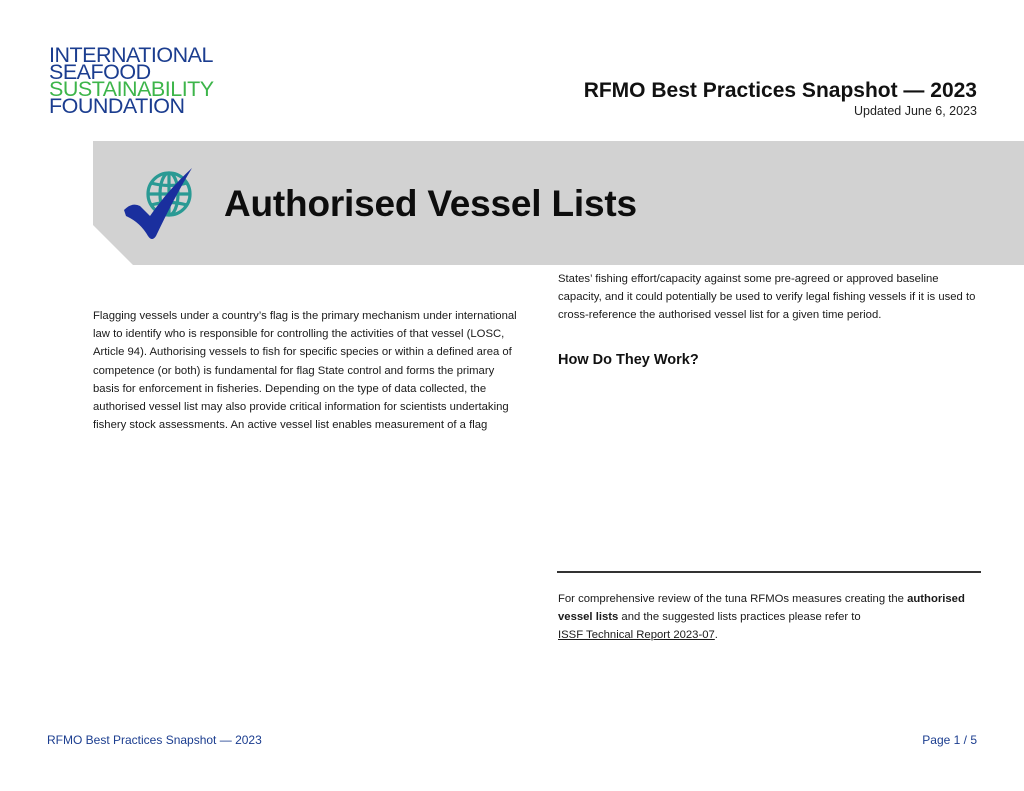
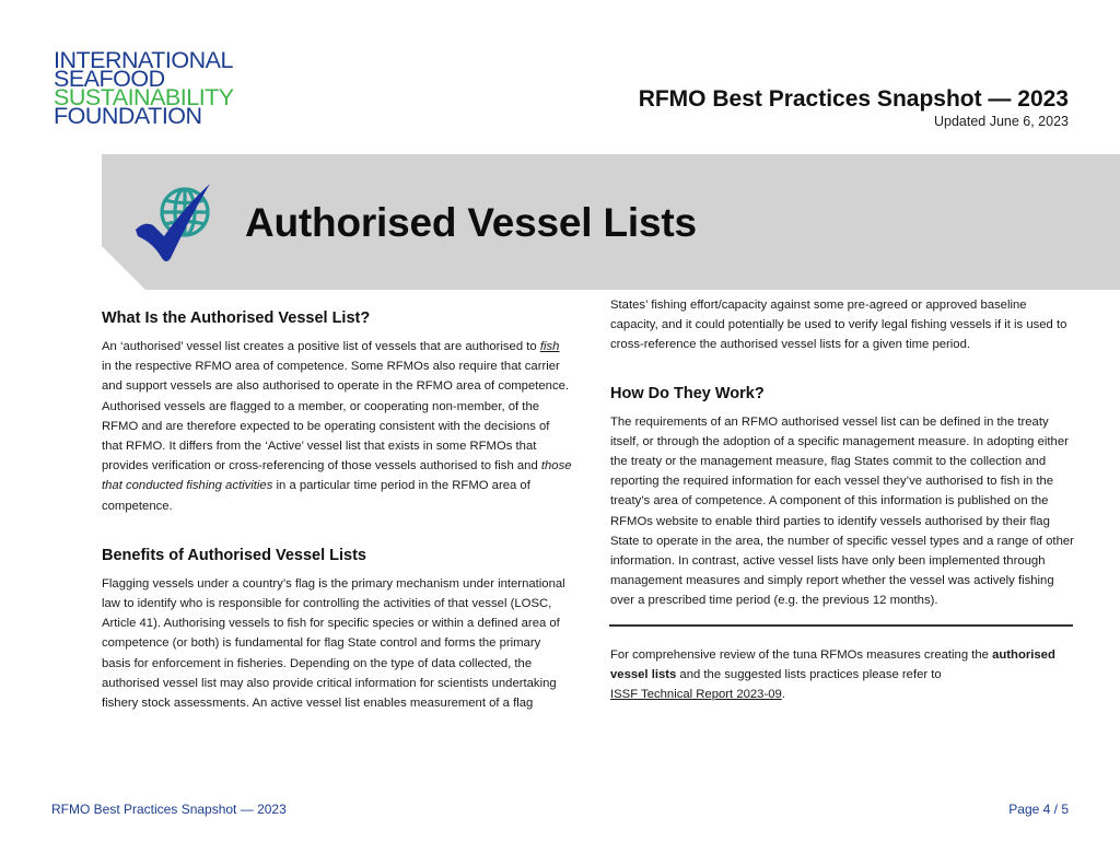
  INTERNATIONAL
  SEAFOOD
  SUSTAINABILITY
  FOUNDATION
  RFMO Best Practices Snapshot — 2023
  Updated June 6, 2023
  Authorised Vessel Lists
+ What Is the Authorised Vessel List?
+ An ‘authorised’ vessel list creates a positive list of vessels that are authorised to fish in the respective RFMO area of competence. Some RFMOs also require that carrier and support vessels are also authorised to operate in the RFMO area of competence. Authorised vessels are flagged to a member, or cooperating non-member, of the RFMO and are therefore expected to be operating consistent with the decisions of that RFMO. It differs from the ‘Active’ vessel list that exists in some RFMOs that provides verification or cross-referencing of those vessels authorised to fish and those that conducted fishing activities in a particular time period in the RFMO area of competence.
+ Benefits of Authorised Vessel Lists
- Flagging vessels under a country’s flag is the primary mechanism under international law to identify who is responsible for controlling the activities of that vessel (LOSC, Article 94). Authorising vessels to fish for specific species or within a defined area of competence (or both) is fundamental for flag State control and forms the primary basis for enforcement in fisheries. Depending on the type of data collected, the authorised vessel list may also provide critical information for scientists undertaking fishery stock assessments. An active vessel list enables measurement of a flag
+ Flagging vessels under a country’s flag is the primary mechanism under international law to identify who is responsible for controlling the activities of that vessel (LOSC, Article 41). Authorising vessels to fish for specific species or within a defined area of competence (or both) is fundamental for flag State control and forms the primary basis for enforcement in fisheries. Depending on the type of data collected, the authorised vessel list may also provide critical information for scientists undertaking fishery stock assessments. An active vessel list enables measurement of a flag
- States’ fishing effort/capacity against some pre-agreed or approved baseline capacity, and it could potentially be used to verify legal fishing vessels if it is used to cross-reference the authorised vessel list for a given time period.
+ States’ fishing effort/capacity against some pre-agreed or approved baseline capacity, and it could potentially be used to verify legal fishing vessels if it is used to cross-reference the authorised vessel lists for a given time period.
  How Do They Work?
+ The requirements of an RFMO authorised vessel list can be defined in the treaty itself, or through the adoption of a specific management measure. In adopting either the treaty or the management measure, flag States commit to the collection and reporting the required information for each vessel they’ve authorised to fish in the treaty’s area of competence. A component of this information is published on the RFMOs website to enable third parties to identify vessels authorised by their flag State to operate in the area, the number of specific vessel types and a range of other information. In contrast, active vessel lists have only been implemented through management measures and simply report whether the vessel was actively fishing over a prescribed time period (e.g. the previous 12 months).
  For comprehensive review of the tuna RFMOs measures creating the authorised vessel lists and the suggested lists practices please refer to
- ISSF Technical Report 2023-07.
+ ISSF Technical Report 2023-09.
  RFMO Best Practices Snapshot — 2023
- Page 1 / 5
+ Page 4 / 5
